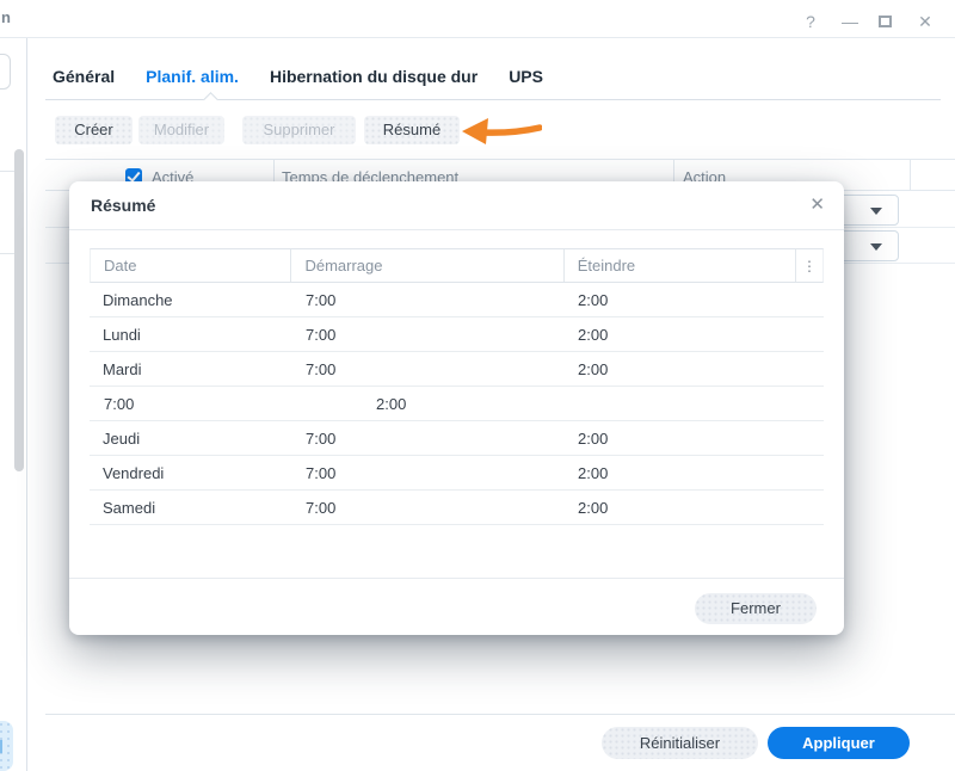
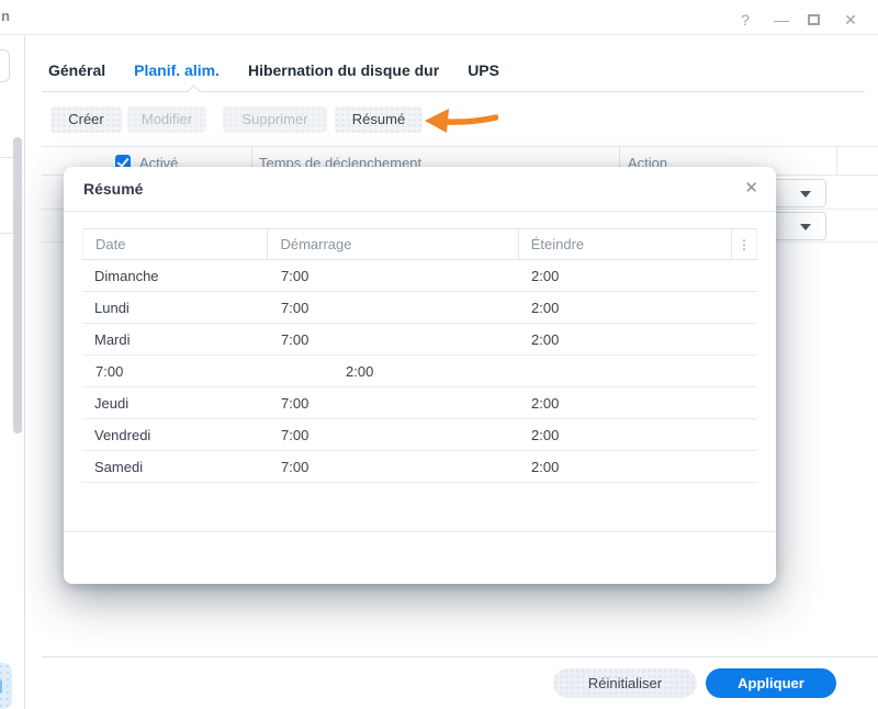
  n
  ?
  —
  ✕
  Général
  Planif. alim.
  Hibernation du disque dur
  UPS
  Créer
  Modifier
  Supprimer
  Résumé
  Activé
  Temps de déclenchement
  Action
  Réinitialiser
  Appliquer
  Résumé
  ✕
  Date
  Démarrage
  Éteindre
  ⋮
  Dimanche
  7:00
  2:00
  Lundi
  7:00
  2:00
  Mardi
  7:00
  2:00
  7:00
  2:00
  Jeudi
  7:00
  2:00
  Vendredi
  7:00
  2:00
  Samedi
  7:00
  2:00
- Fermer
